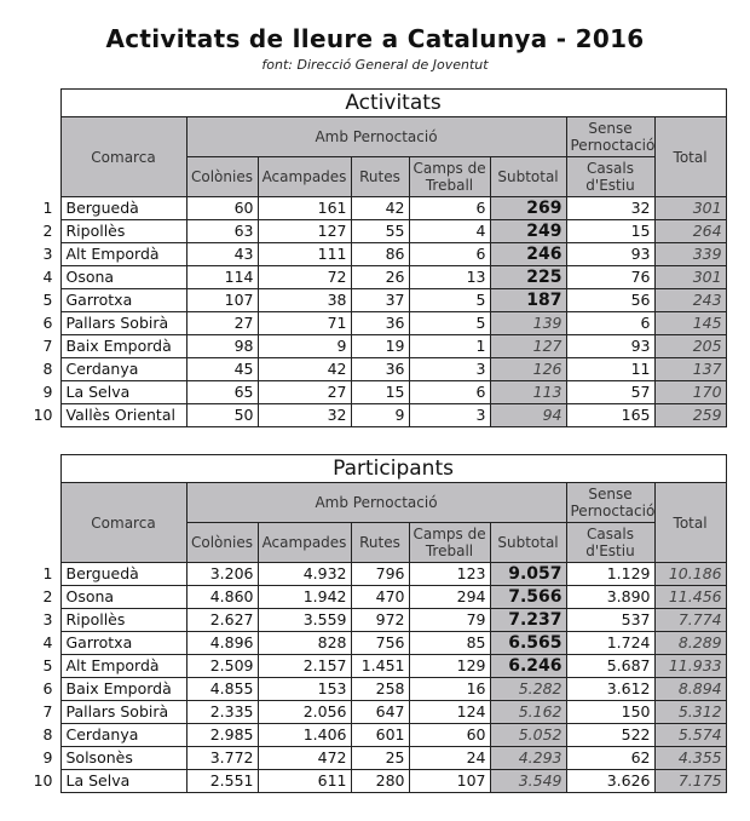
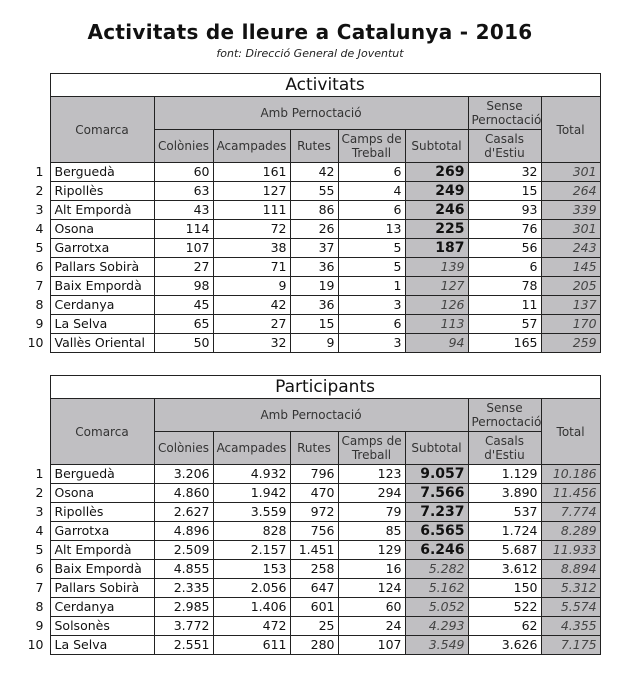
  Activitats de lleure a Catalunya - 2016
  font: Direcció General de Joventut
  	Activitats
  	Comarca	Amb Pernoctació	SensePernoctació	Total
  Colònies	Acampades	Rutes	Camps deTreball	Subtotal	Casalsd'Estiu
  1	Berguedà	60	161	42	6	269	32	301
  2	Ripollès	63	127	55	4	249	15	264
  3	Alt Empordà	43	111	86	6	246	93	339
  4	Osona	114	72	26	13	225	76	301
  5	Garrotxa	107	38	37	5	187	56	243
  6	Pallars Sobirà	27	71	36	5	139	6	145
- 7	Baix Empordà	98	9	19	1	127	93	205
+ 7	Baix Empordà	98	9	19	1	127	78	205
  8	Cerdanya	45	42	36	3	126	11	137
  9	La Selva	65	27	15	6	113	57	170
  10	Vallès Oriental	50	32	9	3	94	165	259
  	Participants
  	Comarca	Amb Pernoctació	SensePernoctació	Total
  Colònies	Acampades	Rutes	Camps deTreball	Subtotal	Casalsd'Estiu
  1	Berguedà	3.206	4.932	796	123	9.057	1.129	10.186
  2	Osona	4.860	1.942	470	294	7.566	3.890	11.456
  3	Ripollès	2.627	3.559	972	79	7.237	537	7.774
  4	Garrotxa	4.896	828	756	85	6.565	1.724	8.289
  5	Alt Empordà	2.509	2.157	1.451	129	6.246	5.687	11.933
  6	Baix Empordà	4.855	153	258	16	5.282	3.612	8.894
  7	Pallars Sobirà	2.335	2.056	647	124	5.162	150	5.312
  8	Cerdanya	2.985	1.406	601	60	5.052	522	5.574
  9	Solsonès	3.772	472	25	24	4.293	62	4.355
  10	La Selva	2.551	611	280	107	3.549	3.626	7.175
